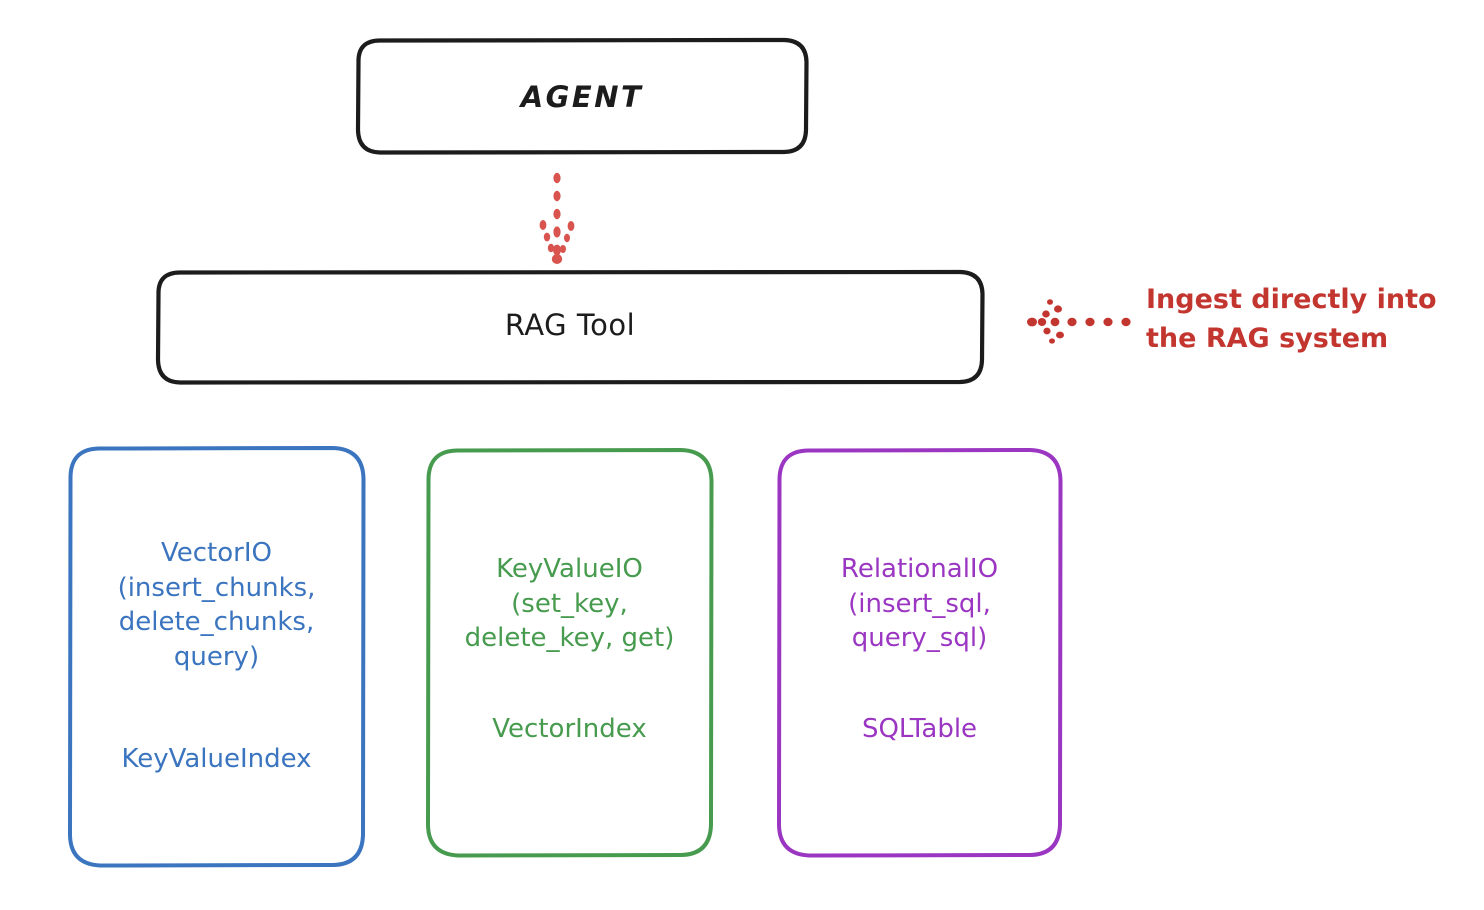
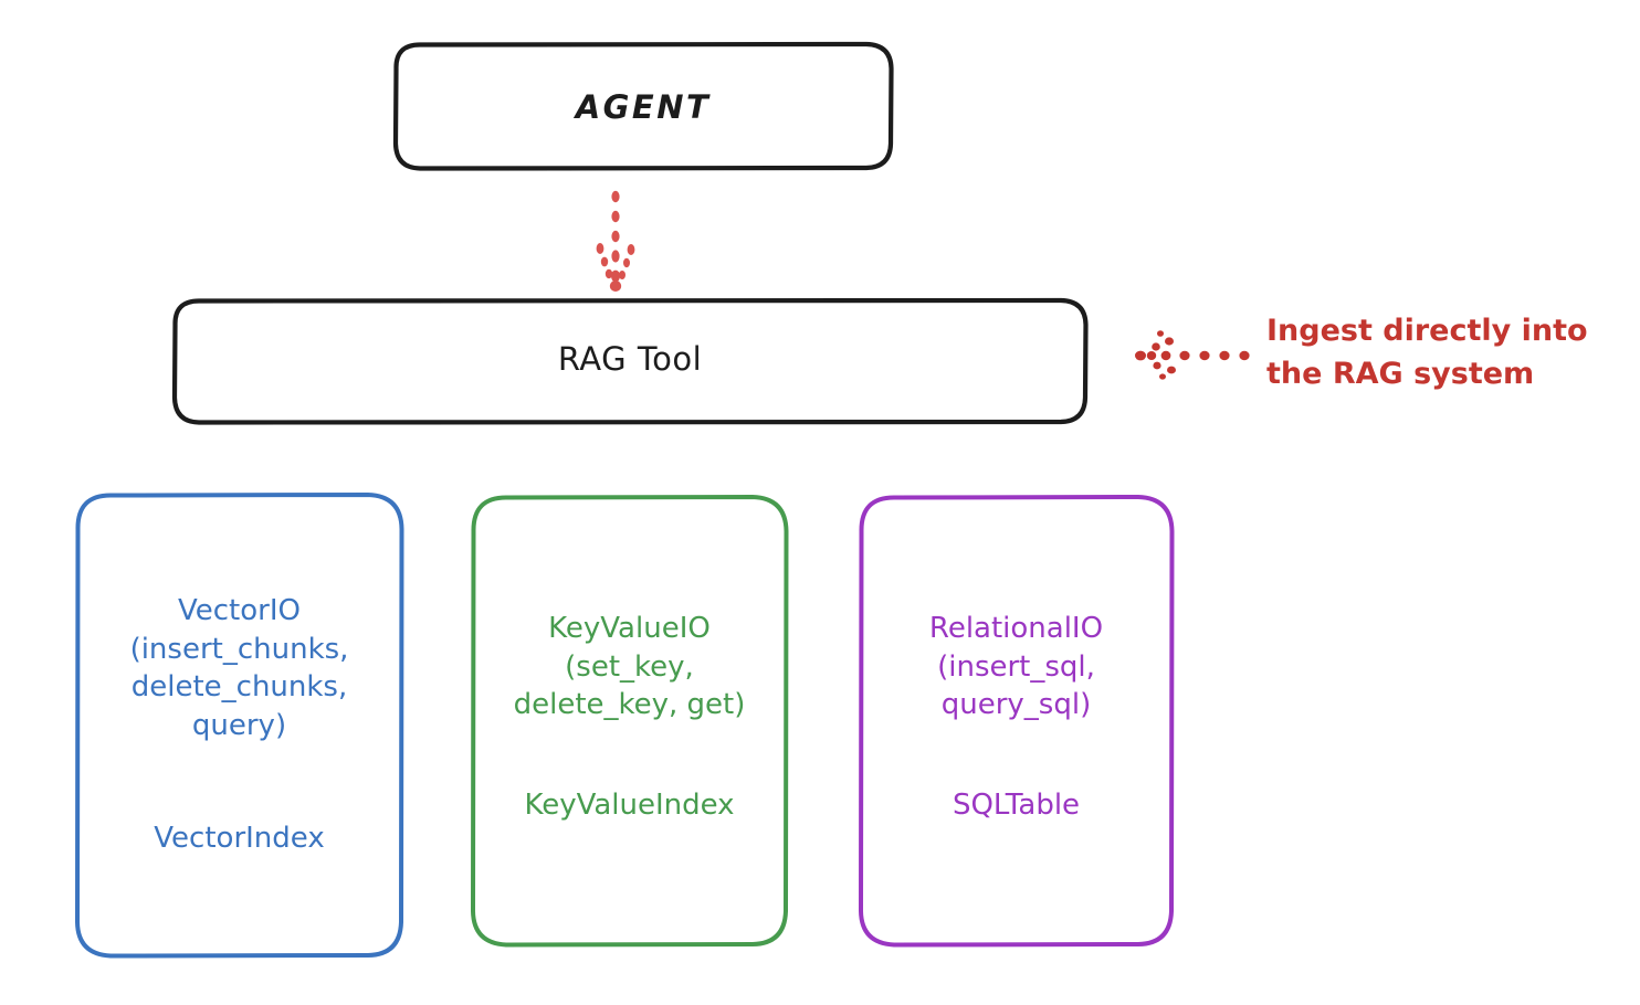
  AGENT
  RAG Tool
  VectorIO
  (insert_chunks,
  delete_chunks,
  query)
- KeyValueIndex
+ VectorIndex
  KeyValueIO
  (set_key,
  delete_key, get)
- VectorIndex
+ KeyValueIndex
  RelationalIO
  (insert_sql,
  query_sql)
  SQLTable
  Ingest directly into
  the RAG system
